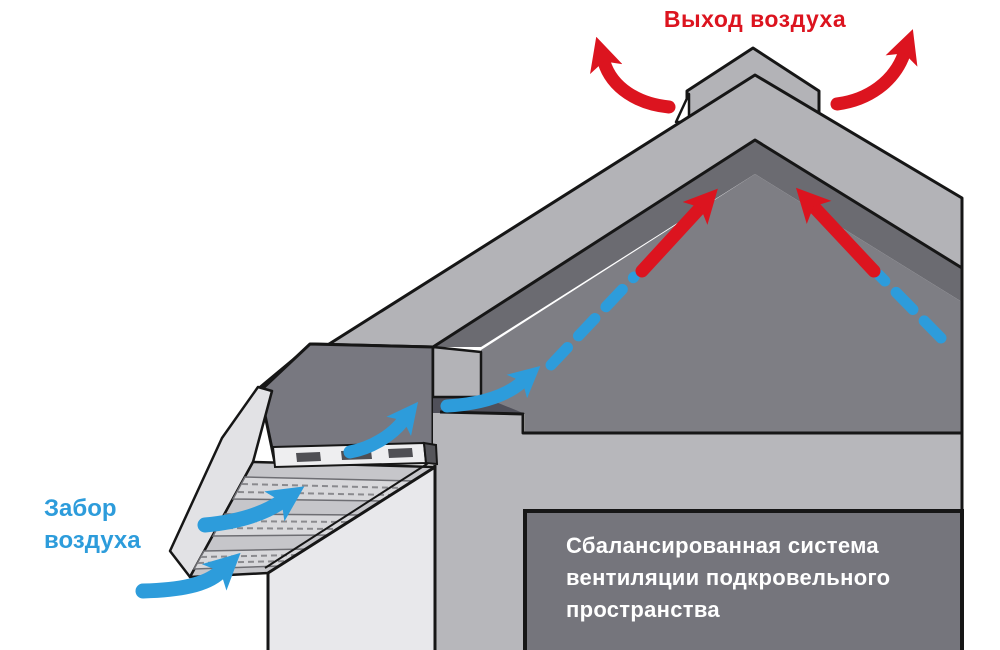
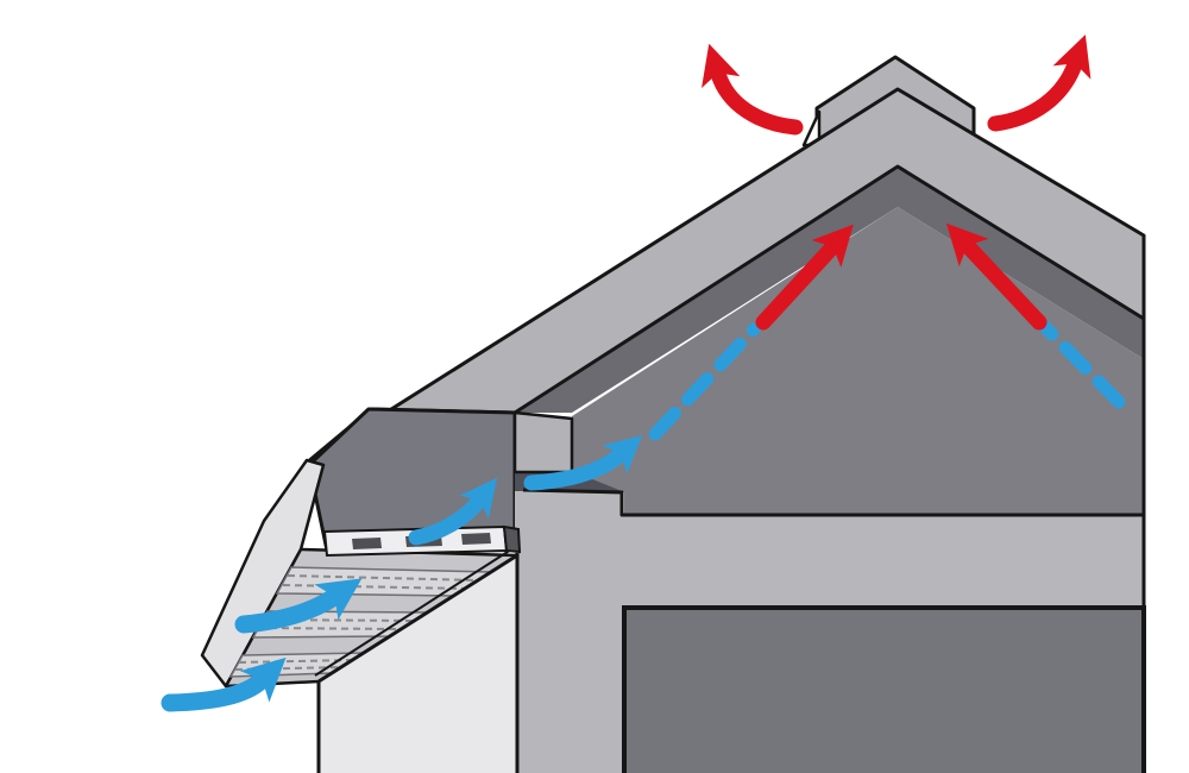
- Выход воздуха
- Забор
- воздуха
- Сбалансированная система
- вентиляции подкровельного
- пространства
